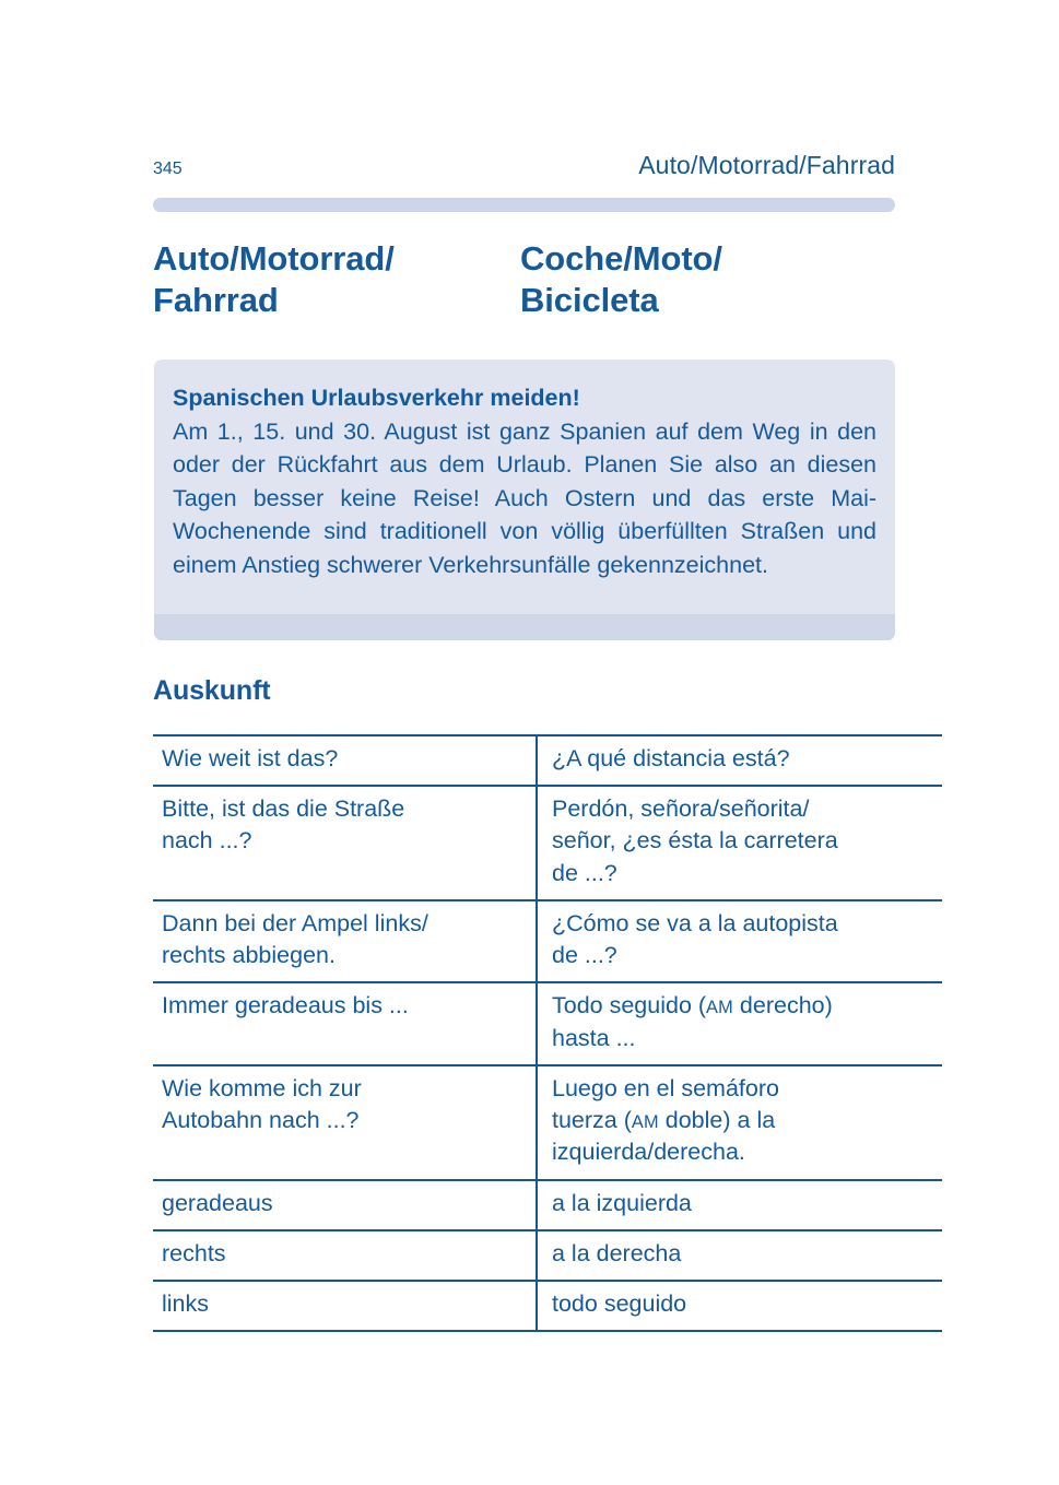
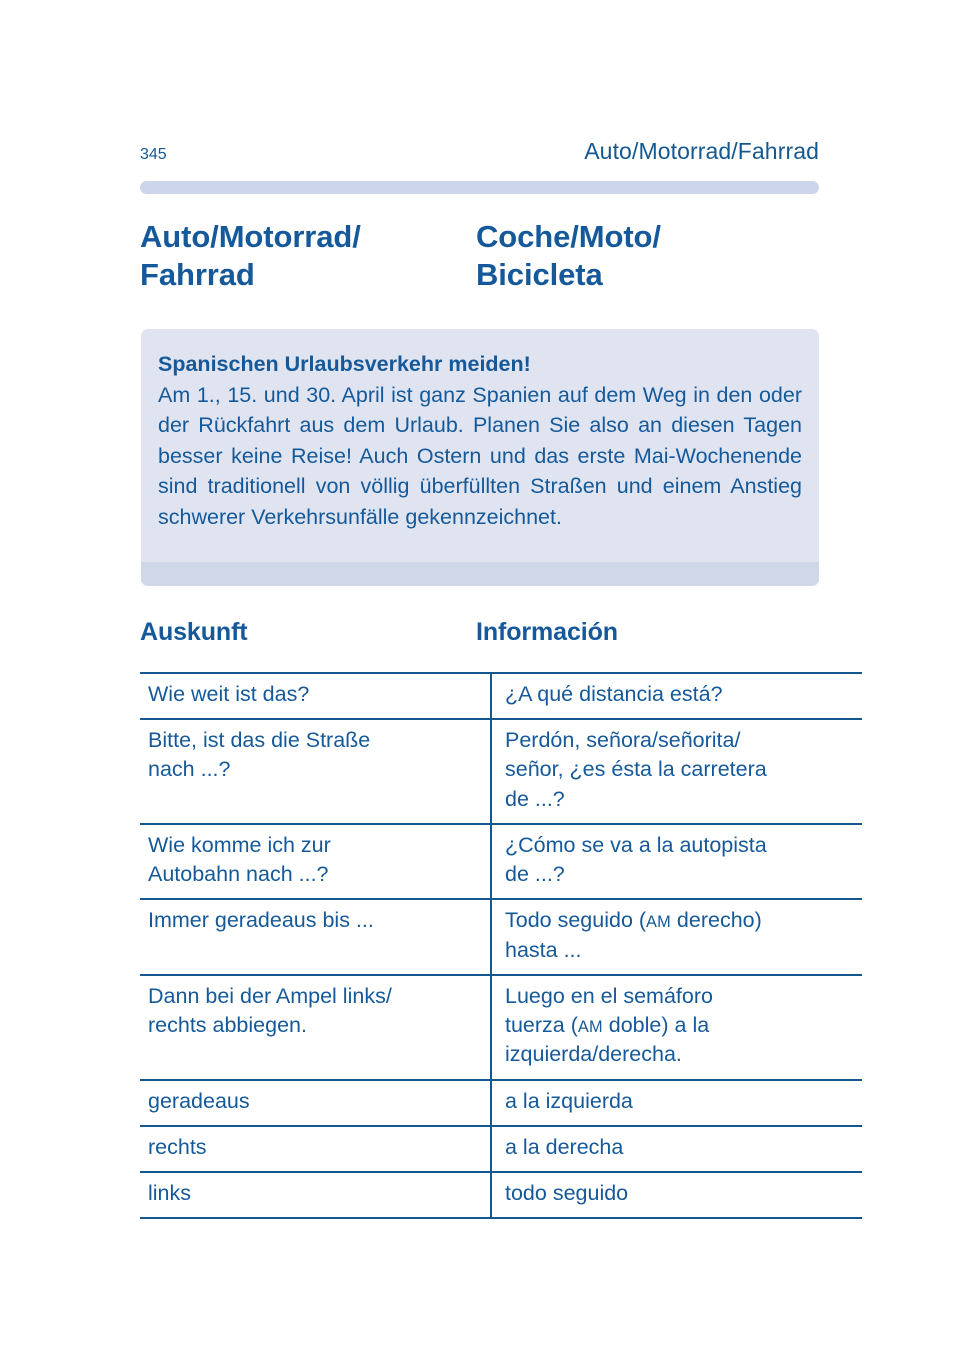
  345
  Auto/Motorrad/Fahrrad
  Auto/Motorrad/
  Fahrrad
  Coche/Moto/
  Bicicleta
  Spanischen Urlaubsverkehr meiden!
- Am 1., 15. und 30. August ist ganz Spanien auf dem Weg in den oder der Rückfahrt aus dem Urlaub. Planen Sie also an diesen Tagen besser keine Reise! Auch Ostern und das erste Mai-Wochenende sind traditionell von völlig überfüllten Straßen und einem Anstieg schwerer Verkehrsunfälle gekennzeichnet.
+ Am 1., 15. und 30. April ist ganz Spanien auf dem Weg in den oder der Rückfahrt aus dem Urlaub. Planen Sie also an diesen Tagen besser keine Reise! Auch Ostern und das erste Mai-Wochenende sind traditionell von völlig überfüllten Straßen und einem Anstieg schwerer Verkehrsunfälle gekennzeichnet.
  Auskunft
+ Información
  Wie weit ist das?	¿A qué distancia está?
  Bitte, ist das die Straße nach ...?	Perdón, señora/señorita/ señor, ¿es ésta la carretera de ...?
- Dann bei der Ampel links/ rechts abbiegen.	¿Cómo se va a la autopista de ...?
+ Wie komme ich zur Autobahn nach ...?	¿Cómo se va a la autopista de ...?
  Immer geradeaus bis ...	Todo seguido (AM derecho) hasta ...
- Wie komme ich zur Autobahn nach ...?	Luego en el semáforo tuerza (AM doble) a la izquierda/derecha.
+ Dann bei der Ampel links/ rechts abbiegen.	Luego en el semáforo tuerza (AM doble) a la izquierda/derecha.
  geradeaus	a la izquierda
  rechts	a la derecha
  links	todo seguido
